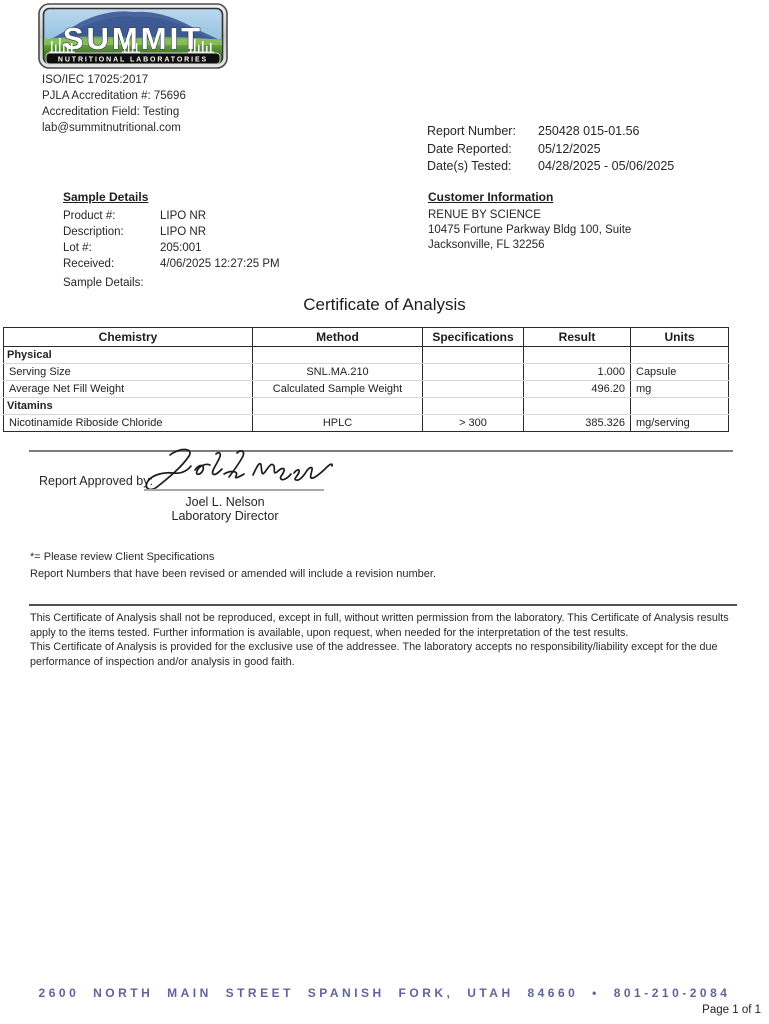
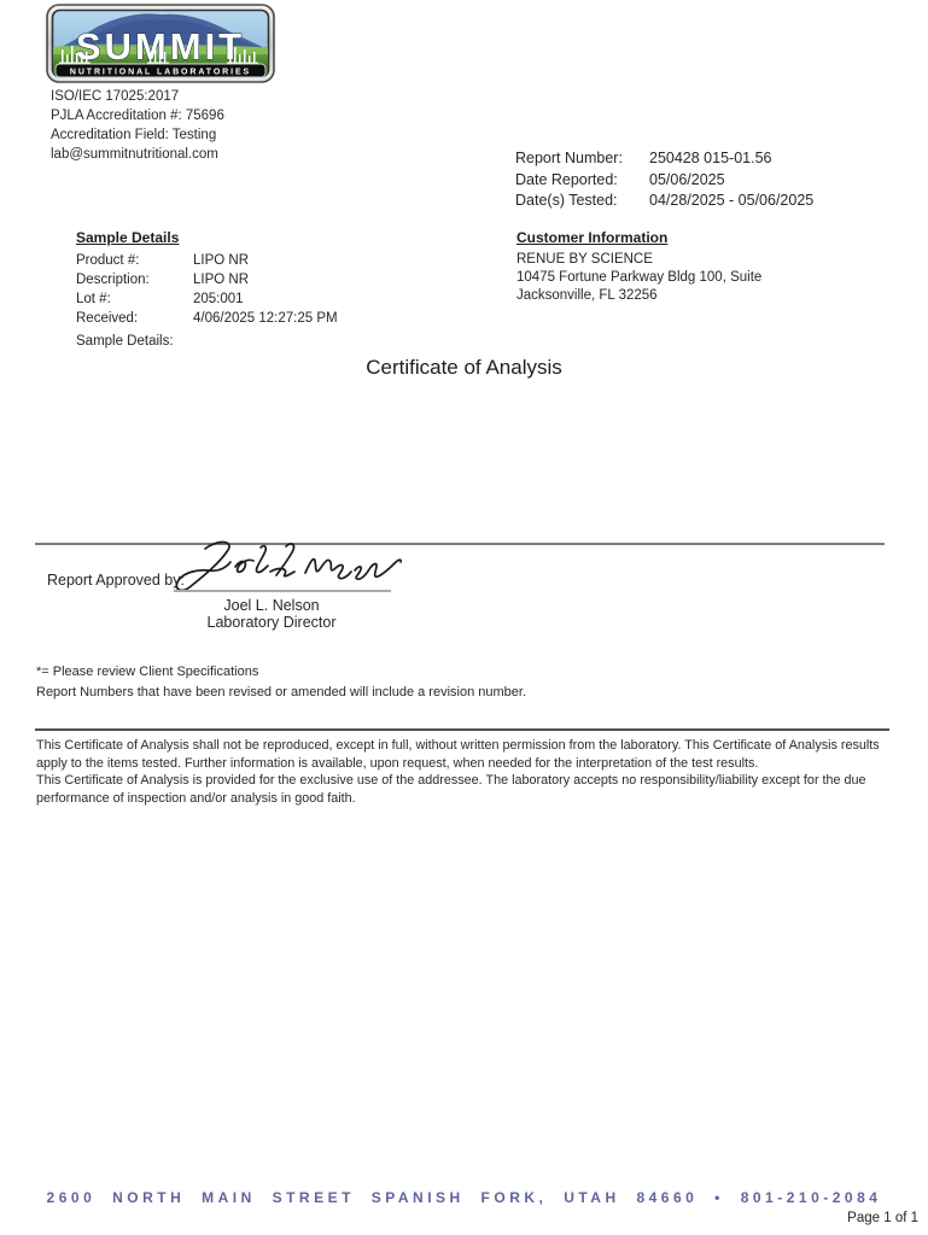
  SUMMIT
  ISO/IEC 17025:2017
  PJLA Accreditation #: 75696
  Accreditation Field: Testing
  lab@summitnutritional.com
  Report Number:
  250428 015-01.56
  Date Reported:
- 05/12/2025
+ 05/06/2025
  Date(s) Tested:
  04/28/2025 - 05/06/2025
  Sample Details
  Product #:
  LIPO NR
  Description:
  LIPO NR
  Lot #:
  205:001
  Received:
  4/06/2025 12:27:25 PM
  Customer Information
  RENUE BY SCIENCE
  10475 Fortune Parkway Bldg 100, Suite
  Jacksonville, FL 32256
  Sample Details:
  Certificate of Analysis
- Chemistry	Method	Specifications	Result	Units
- Physical
- Serving Size	SNL.MA.210		1.000	Capsule
- Average Net Fill Weight	Calculated Sample Weight		496.20	mg
- Vitamins
- Nicotinamide Riboside Chloride	HPLC	> 300	385.326	mg/serving
  Report Approved by:
  Joel L. Nelson
  Laboratory Director
  *= Please review Client Specifications
  Report Numbers that have been revised or amended will include a revision number.
  This Certificate of Analysis shall not be reproduced, except in full, without written permission from the laboratory. This Certificate of Analysis results apply to the items tested. Further information is available, upon request, when needed for the interpretation of the test results.
  This Certificate of Analysis is provided for the exclusive use of the addressee. The laboratory accepts no responsibility/liability except for the due performance of inspection and/or analysis in good faith.
  2600 NORTH MAIN STREET SPANISH FORK, UTAH 84660 • 801-210-2084
  Page 1 of 1
